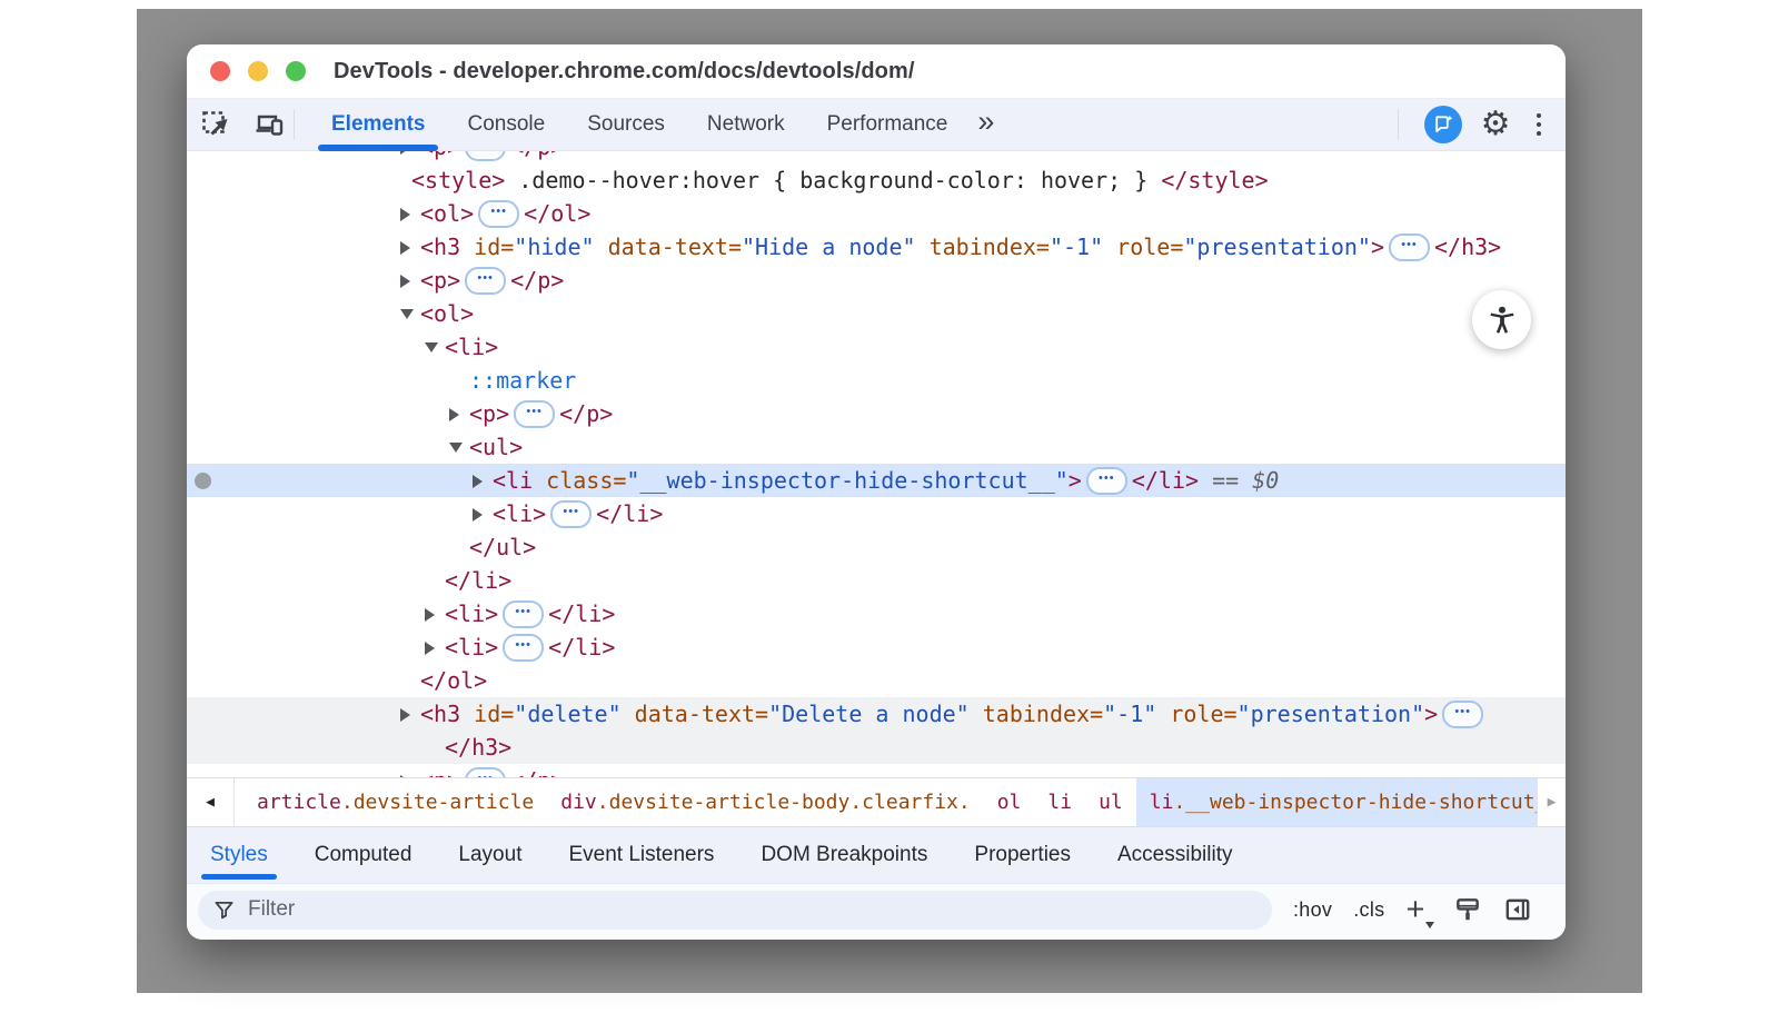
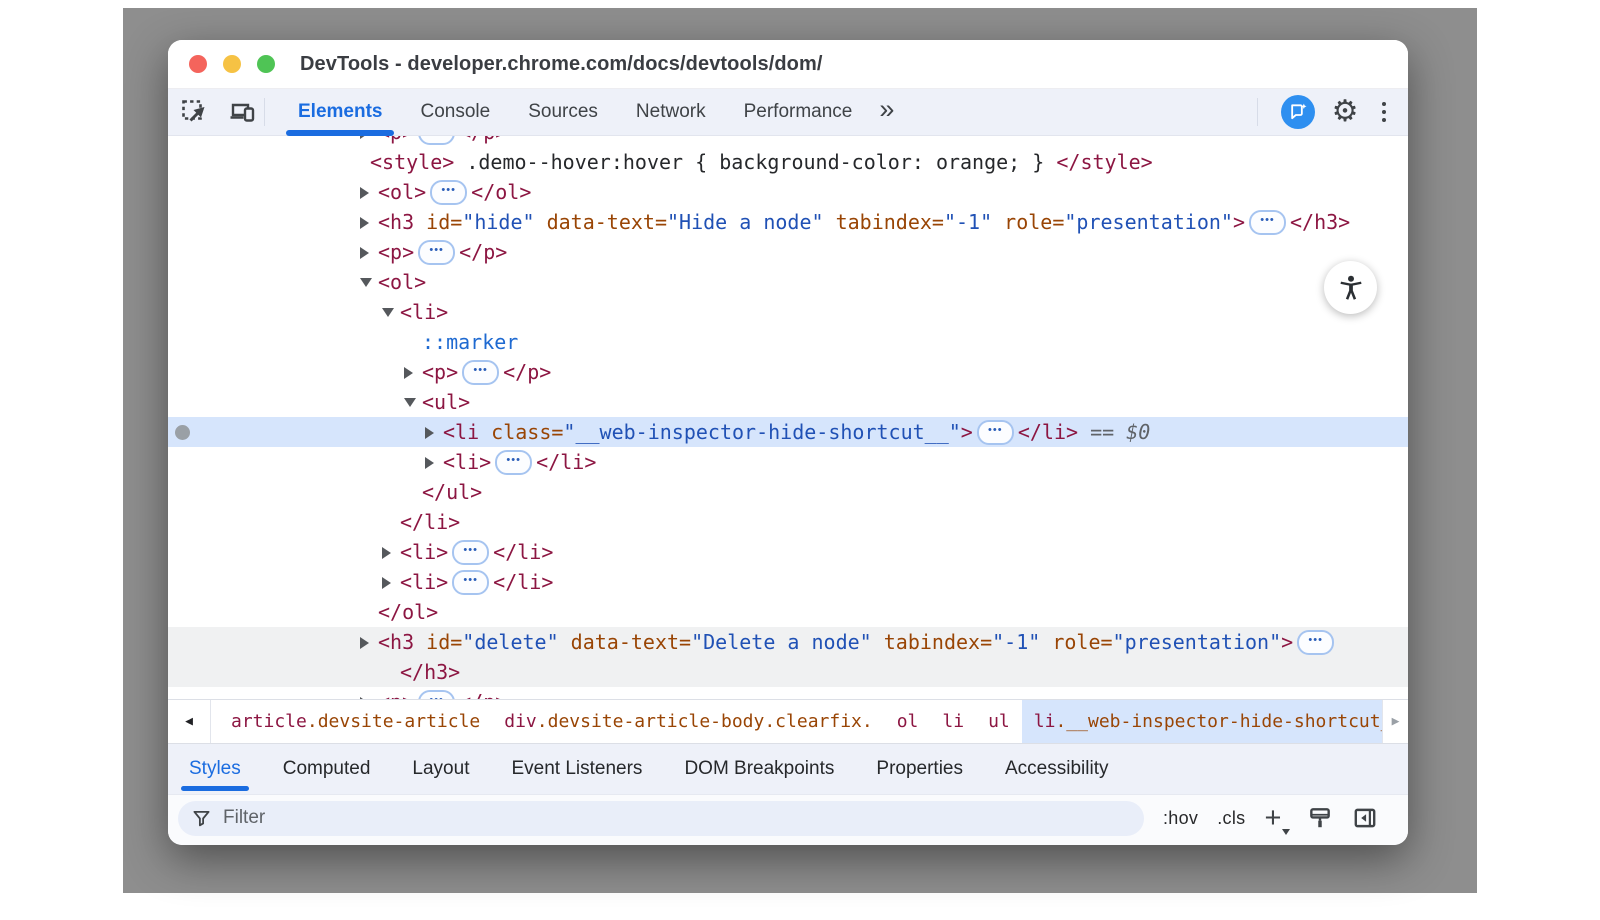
  DevTools - developer.chrome.com/docs/devtools/dom/
  Elements
  Console
  Sources
  Network
  Performance
  »
  ⚙
- <style> .demo--hover:hover { background-color: hover; } </style>
+ <style> .demo--hover:hover { background-color: orange; } </style>
  <ol> ••• </ol>
  <h3 id="hide" data-text="Hide a node" tabindex="-1" role="presentation"> ••• </h3>
  <p> ••• </p>
  <ol>
  <li>
  ::marker
  <p> ••• </p>
  <ul>
  <li class="__web-inspector-hide-shortcut__"> ••• </li> == $0
  <li> ••• </li>
  </ul>
  </li>
  <li> ••• </li>
  <li> ••• </li>
  </ol>
  <h3 id="delete" data-text="Delete a node" tabindex="-1" role="presentation"> •••
  </h3>
  ◀
  article
  .devsite-article
  div
  .devsite-article-body.clearfix.
  ol
  li
  ul
  li
  .__web-inspector-hide-shortcut
  ▶
  Styles
  Computed
  Layout
  Event Listeners
  DOM Breakpoints
  Properties
  Accessibility
  Filter
  :hov
  .cls
  +
